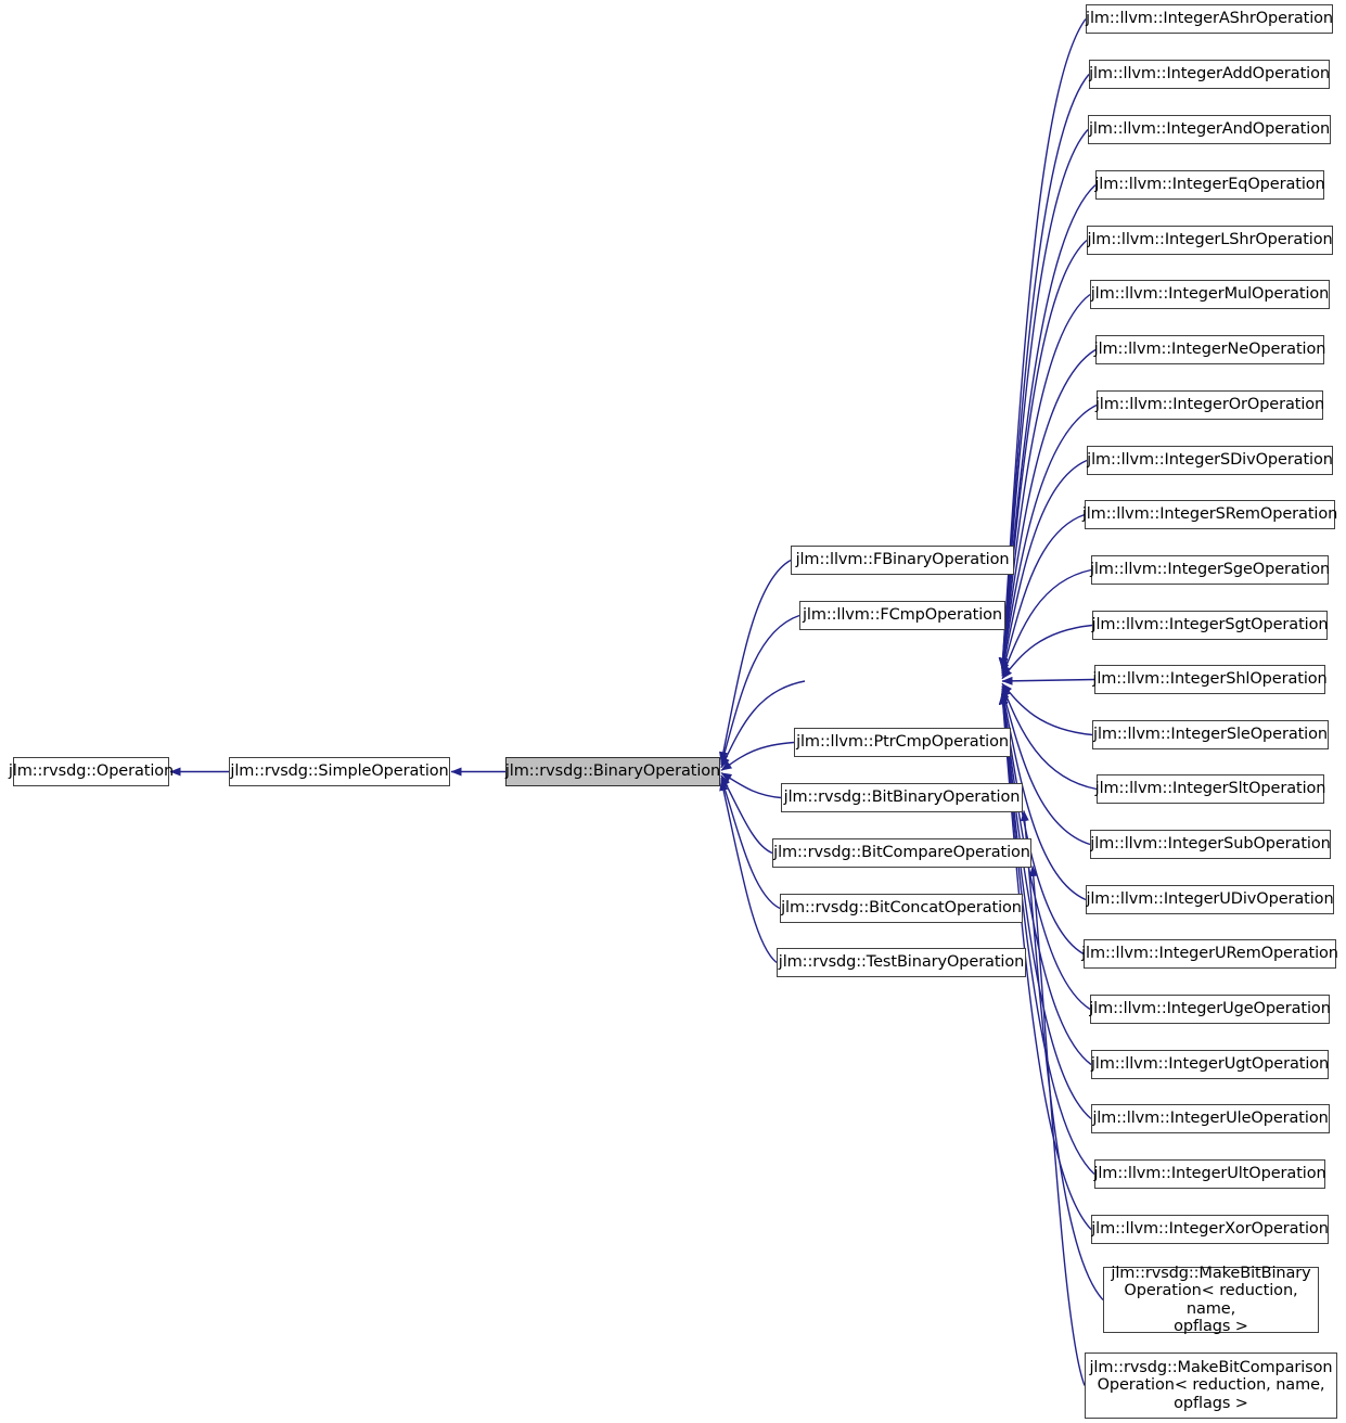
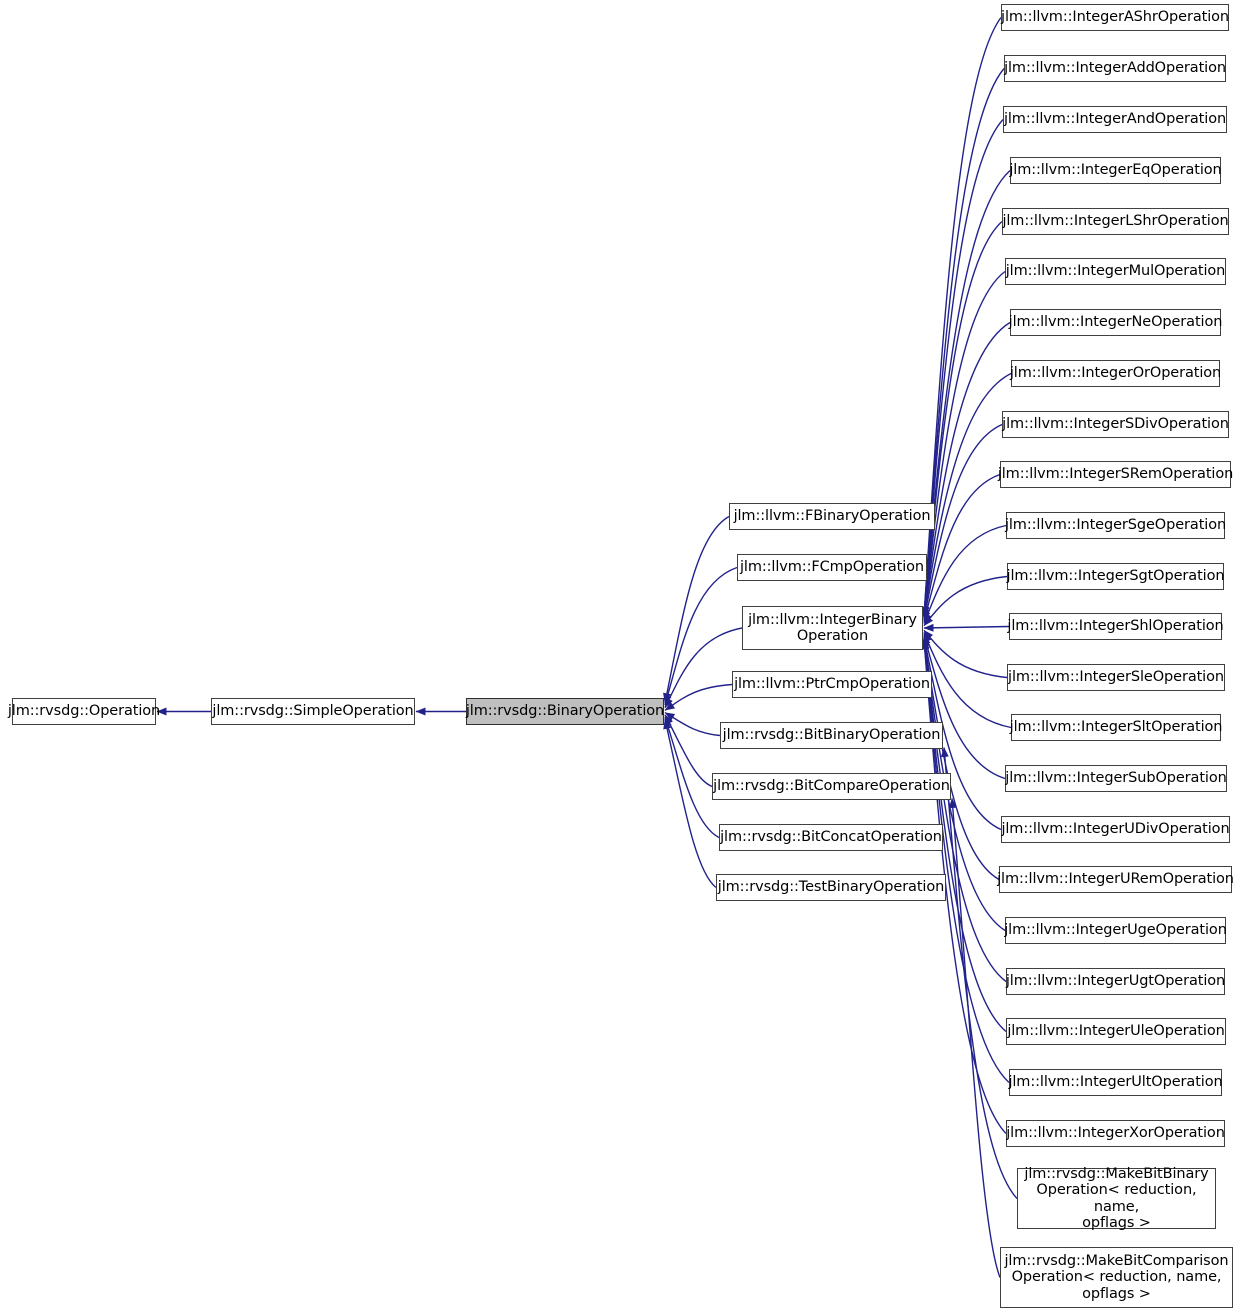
  jlm::rvsdg::Operation
  jlm::rvsdg::SimpleOperation
  jlm::rvsdg::BinaryOperation
  jlm::llvm::FBinaryOperation
  jlm::llvm::FCmpOperation
+ jlm::llvm::IntegerBinary
+ Operation
  jlm::llvm::PtrCmpOperation
  jlm::rvsdg::BitBinaryOperation
  jlm::rvsdg::BitCompareOperation
  jlm::rvsdg::BitConcatOperation
  jlm::rvsdg::TestBinaryOperation
  jlm::llvm::IntegerAShrOperation
  jlm::llvm::IntegerAddOperation
  jlm::llvm::IntegerAndOperation
  jlm::llvm::IntegerEqOperation
  jlm::llvm::IntegerLShrOperation
  jlm::llvm::IntegerMulOperation
  jlm::llvm::IntegerNeOperation
  jlm::llvm::IntegerOrOperation
  jlm::llvm::IntegerSDivOperation
  jlm::llvm::IntegerSRemOperation
  jlm::llvm::IntegerSgeOperation
  jlm::llvm::IntegerSgtOperation
  jlm::llvm::IntegerShlOperation
  jlm::llvm::IntegerSleOperation
  jlm::llvm::IntegerSltOperation
  jlm::llvm::IntegerSubOperation
  jlm::llvm::IntegerUDivOperation
  jlm::llvm::IntegerURemOperation
  jlm::llvm::IntegerUgeOperation
  jlm::llvm::IntegerUgtOperation
  jlm::llvm::IntegerUleOperation
  jlm::llvm::IntegerUltOperation
  jlm::llvm::IntegerXorOperation
  jlm::rvsdg::MakeBitBinary
  Operation< reduction, name,
  opflags >
  jlm::rvsdg::MakeBitComparison
  Operation< reduction, name,
  opflags >
